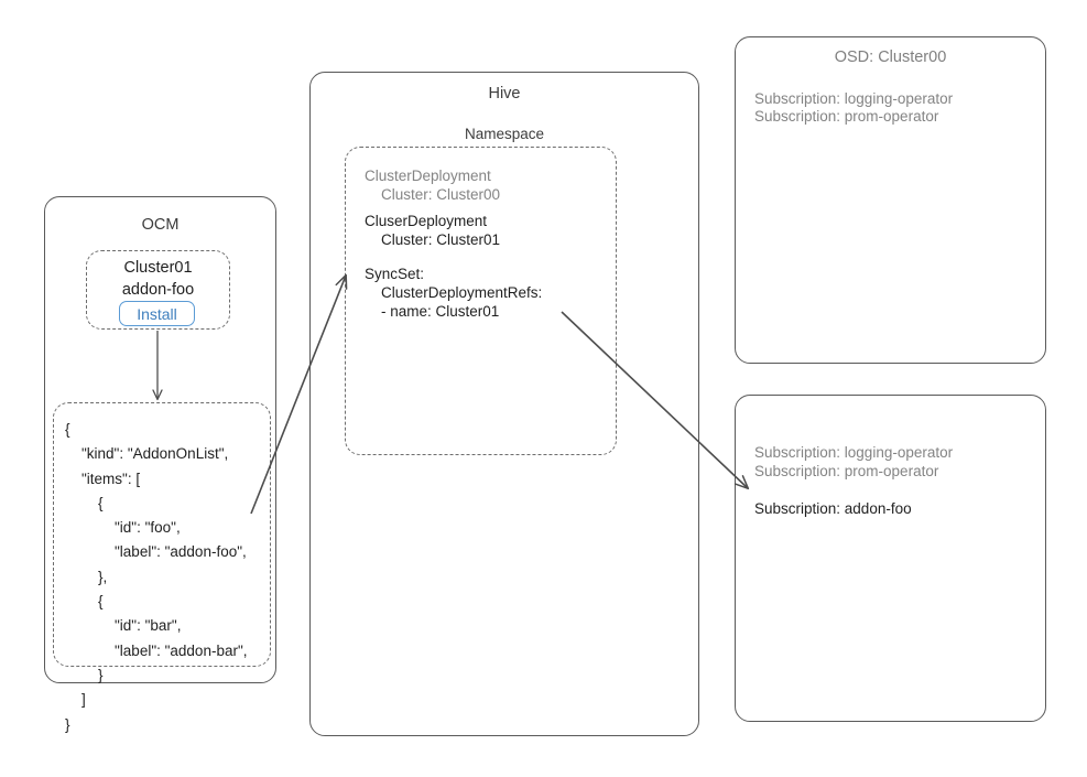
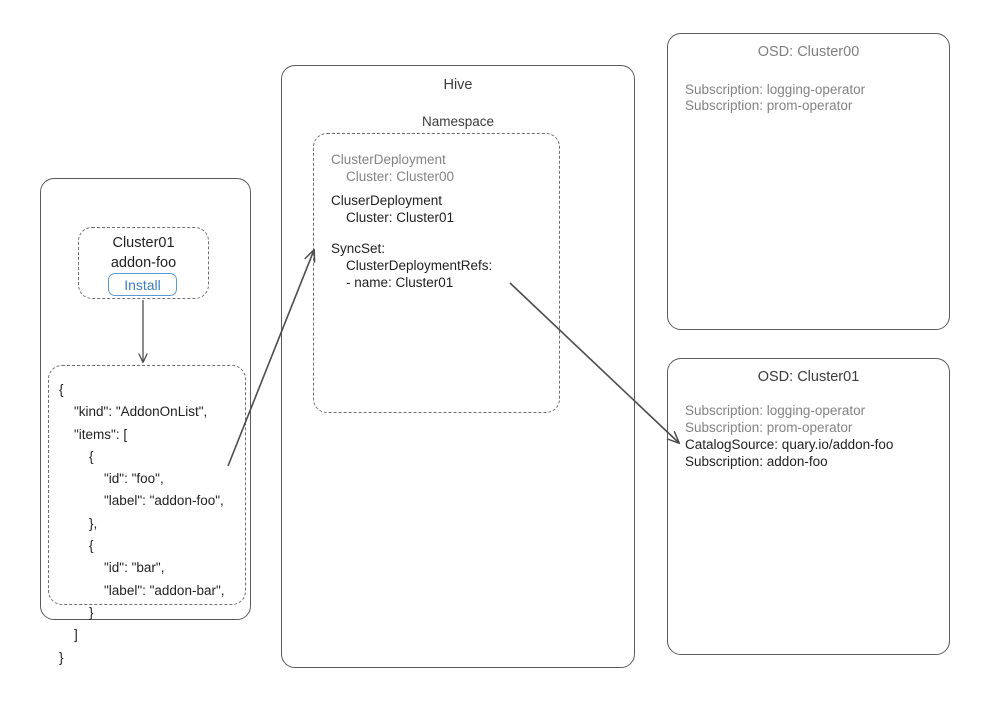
- OCM
  Cluster01
  addon-foo
  Install
  {
  "kind": "AddonOnList",
  "items": [
  {
  "id": "foo",
  "label": "addon-foo",
  },
  {
  "id": "bar",
  "label": "addon-bar",
  }
  ]
  }
  Hive
  Namespace
  ClusterDeployment
  Cluster: Cluster00
  CluserDeployment
  Cluster: Cluster01
  SyncSet:
  ClusterDeploymentRefs:
  - name: Cluster01
  OSD: Cluster00
  Subscription: logging-operator
  Subscription: prom-operator
+ OSD: Cluster01
  Subscription: logging-operator
  Subscription: prom-operator
+ CatalogSource: quary.io/addon-foo
  Subscription: addon-foo
